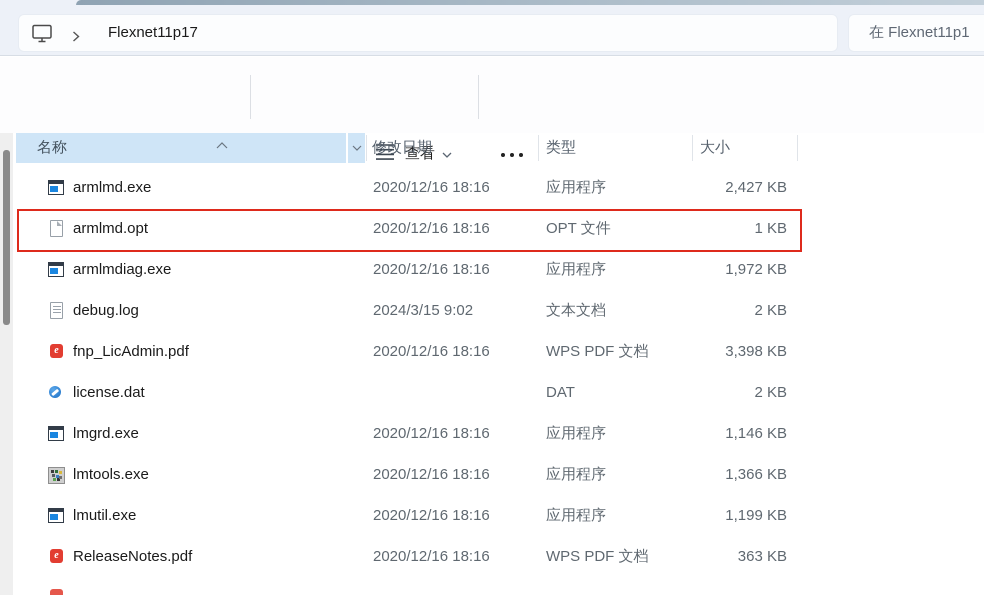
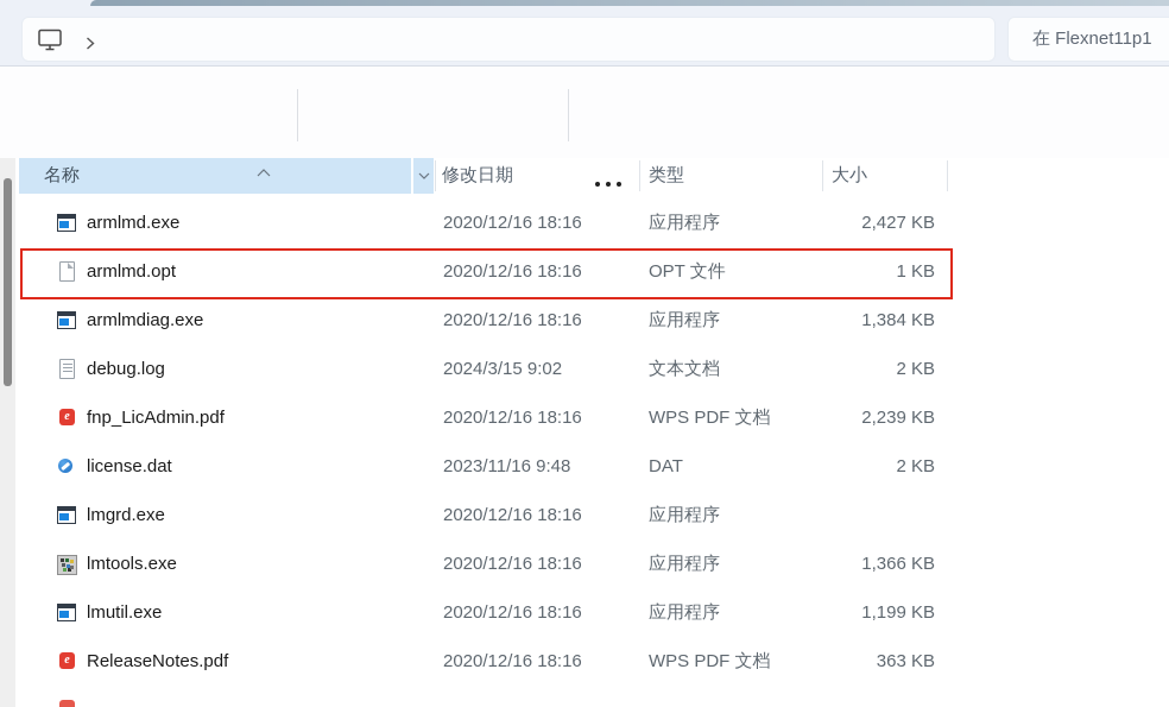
- Flexnet11p17
  在 Flexnet11p1
- 查看
  名称
  修改日期
  类型
  大小
  armlmd.exe
  2020/12/16 18:16
  应用程序
  2,427 KB
  armlmd.opt
  2020/12/16 18:16
  OPT 文件
  1 KB
  armlmdiag.exe
  2020/12/16 18:16
  应用程序
- 1,972 KB
+ 1,384 KB
  debug.log
  2024/3/15 9:02
  文本文档
  2 KB
  fnp_LicAdmin.pdf
  2020/12/16 18:16
  WPS PDF 文档
- 3,398 KB
+ 2,239 KB
  license.dat
+ 2023/11/16 9:48
  DAT
  2 KB
  lmgrd.exe
  2020/12/16 18:16
  应用程序
- 1,146 KB
  lmtools.exe
  2020/12/16 18:16
  应用程序
  1,366 KB
  lmutil.exe
  2020/12/16 18:16
  应用程序
  1,199 KB
  ReleaseNotes.pdf
  2020/12/16 18:16
  WPS PDF 文档
  363 KB
